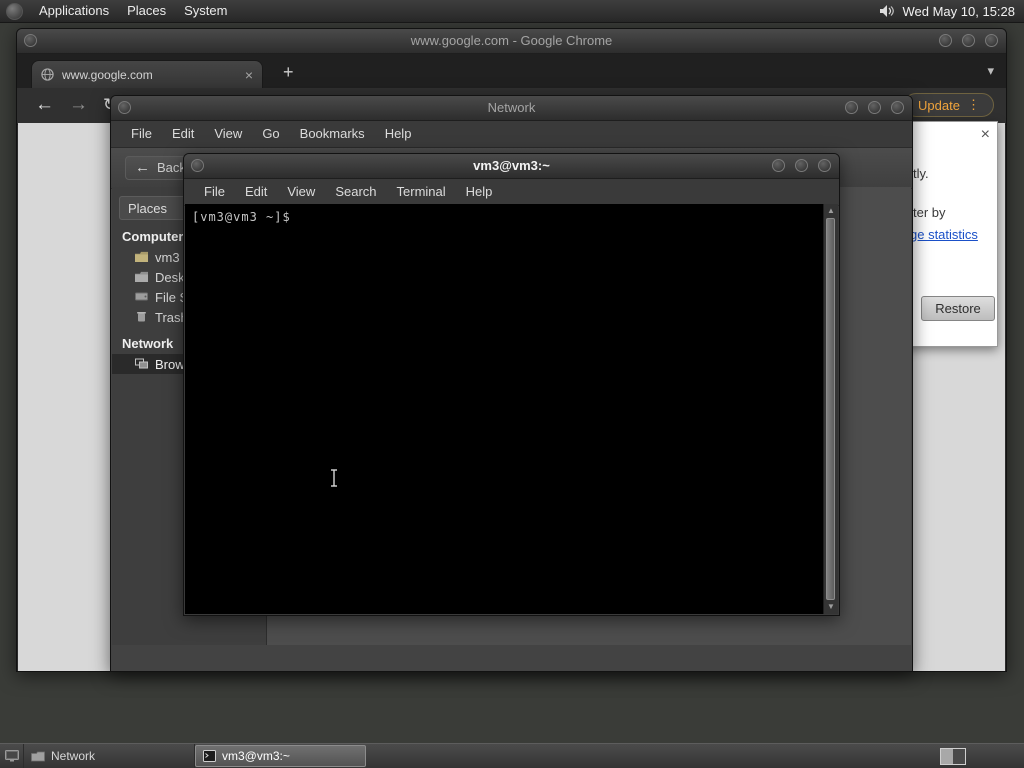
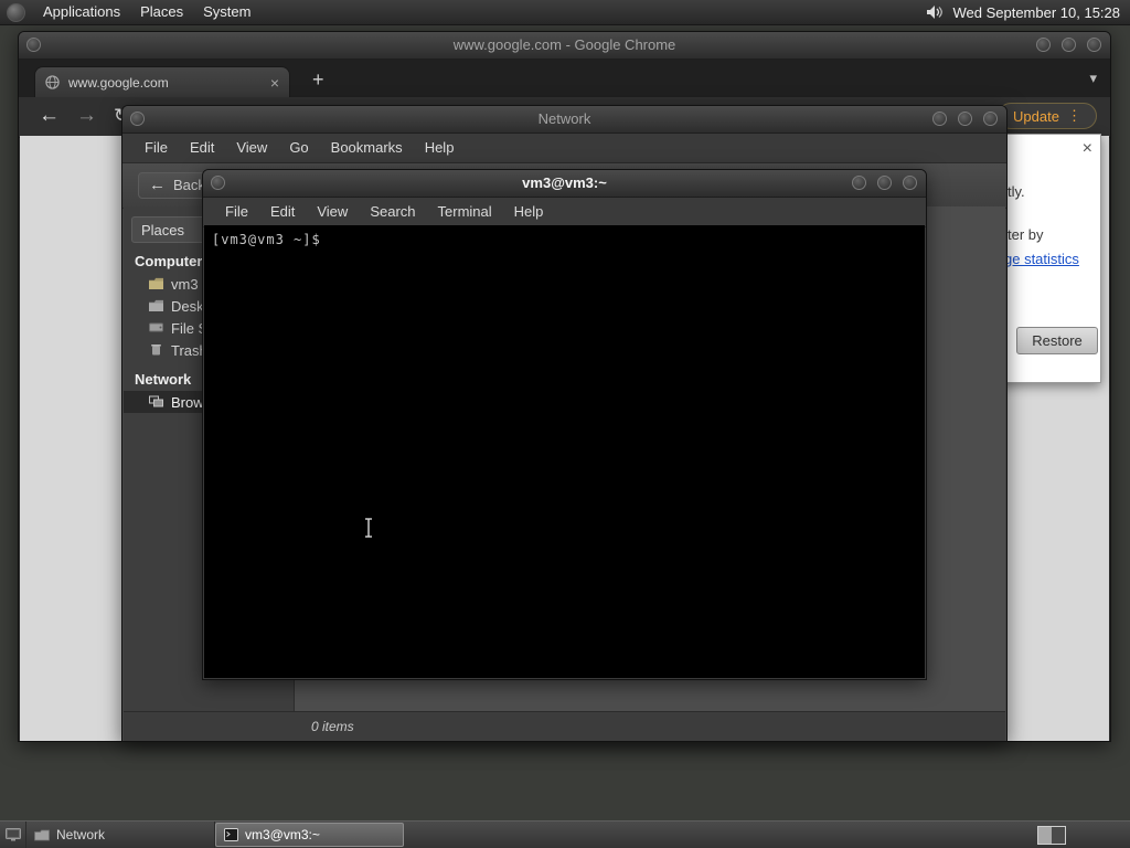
  Applications
  Places
  System
- Wed May 10, 15:28
+ Wed September 10, 15:28
  www.google.com - Google Chrome
  www.google.com
  ×
  +
  ▾
  ←
  →
  Update
  ⋮
  ×
  tly.
  ter by
  ge statistics
  Restore
  Network
  File
  Edit
  View
  Go
  Bookmarks
  Help
  ←
  Bac
  Places
  Computer
  vm3
  Tras
  Network
+ 0 items
  vm3@vm3:~
  File
  Edit
  View
  Search
  Terminal
  Help
  [vm3@vm3 ~]$
- ▲
- ▼
  Network
  vm3@vm3:~
